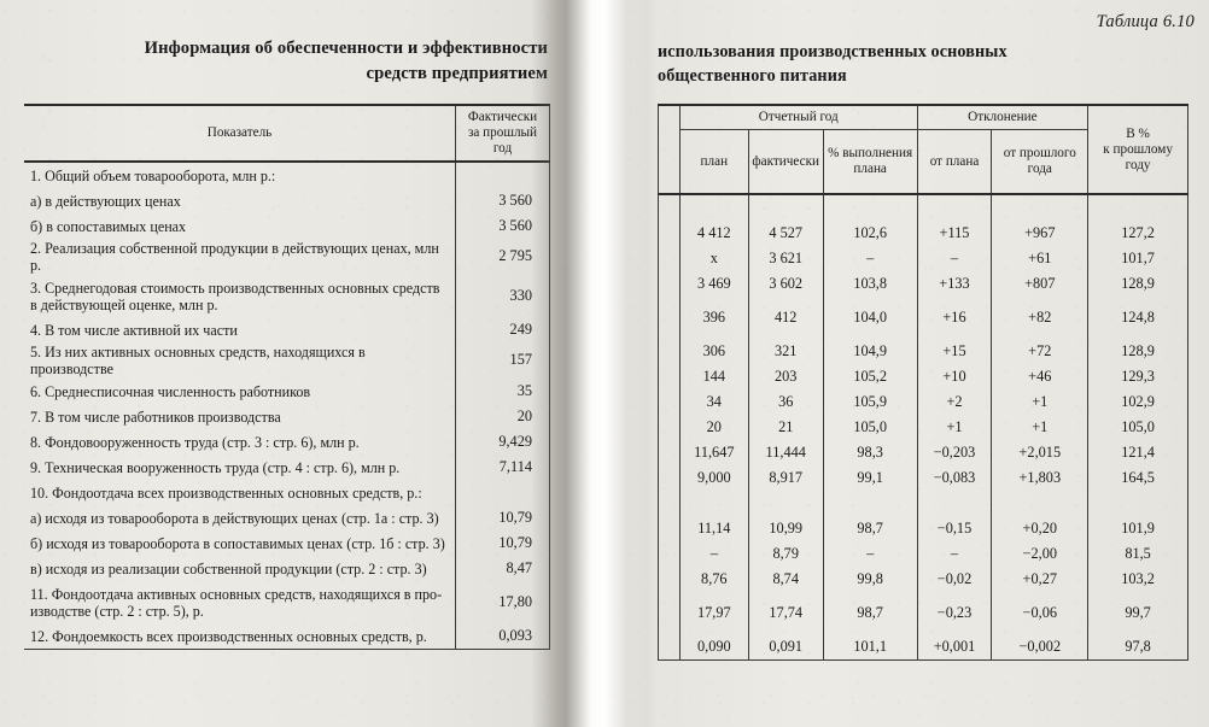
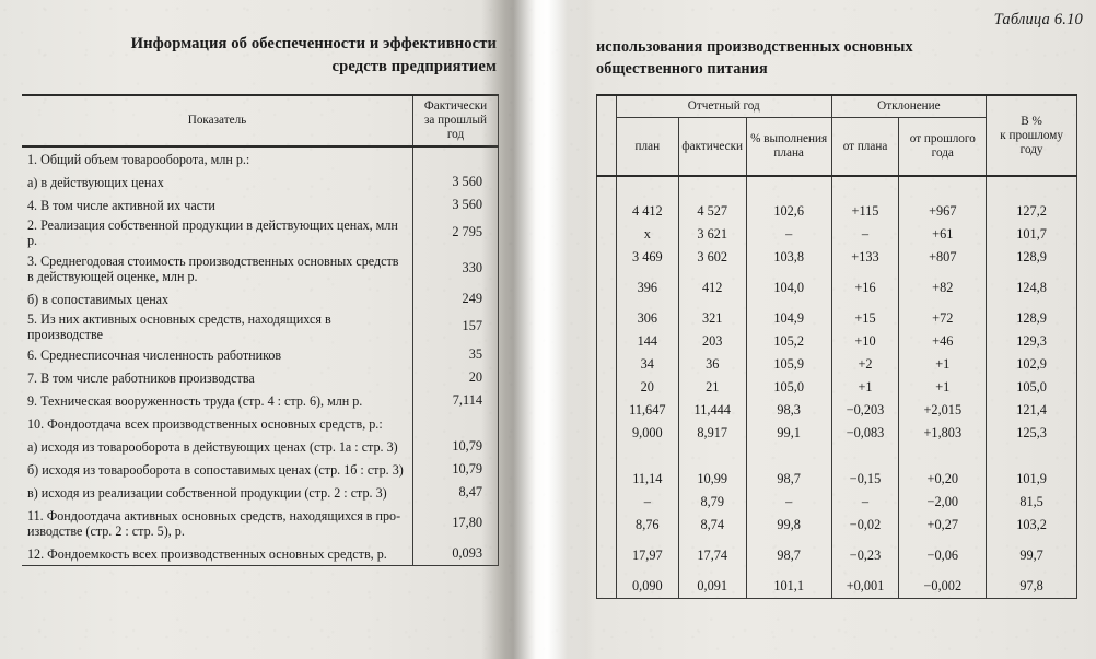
  Информация об обеспеченности и эффективнос
  средств предприяти
  Показатель	Фактическ за прошлы год
  1. Общий объем товарооборота, млн р.:
  а) в действующих ценах	3 560
- б) в сопоставимых ценах	3 560
+ 4. В том числе активной их части	3 560
  2. Реализация собственной продукции в действующих ценах, млн р.	2 795
  3. Среднегодовая стоимость производственных основных средств в действующей оценке, млн р.	330
- 4. В том числе активной их части	249
+ б) в сопоставимых ценах	249
  5. Из них активных основных средств, находящихся в производстве	157
  6. Среднесписочная численность работников	35
  7. В том числе работников производства	20
- 8. Фондовооруженность труда (стр. 3 : стр. 6), млн р.	9,429
  9. Техническая вооруженность труда (стр. 4 : стр. 6), млн р.	7,114
  10. Фондоотдача всех производственных основных средств, р.:
  а) исходя из товарооборота в действующих ценах (стр. 1а : стр. 3)	10,79
  б) исходя из товарооборота в сопоставимых ценах (стр. 1б : стр. 3)	10,79
  в) исходя из реализации собственной продукции (стр. 2 : стр. 3)	8,47
  11. Фондоотдача активных основных средств, находящихся в про- изводстве (стр. 2 : стр. 5), р.	17,80
  12. Фондоемкость всех производственных основных средств, р.	0,093
  Таблица 6.10
  использования производственных основных
  общественного питания
  	Отчетный год	Отклонение	В % к прошлому году
  план	фактически	% выполнения плана	от плана	от прошлого года
  	4 412	4 527	102,6	+115	+967	127,2
  	х	3 621	–	–	+61	101,7
  	3 469	3 602	103,8	+133	+807	128,9
  	396	412	104,0	+16	+82	124,8
  	306	321	104,9	+15	+72	128,9
  	144	203	105,2	+10	+46	129,3
  	34	36	105,9	+2	+1	102,9
  	20	21	105,0	+1	+1	105,0
  	11,647	11,444	98,3	−0,203	+2,015	121,4
- 	9,000	8,917	99,1	−0,083	+1,803	164,5
+ 	9,000	8,917	99,1	−0,083	+1,803	125,3
  	11,14	10,99	98,7	−0,15	+0,20	101,9
  	–	8,79	–	–	−2,00	81,5
  	8,76	8,74	99,8	−0,02	+0,27	103,2
  	17,97	17,74	98,7	−0,23	−0,06	99,7
  	0,090	0,091	101,1	+0,001	−0,002	97,8
